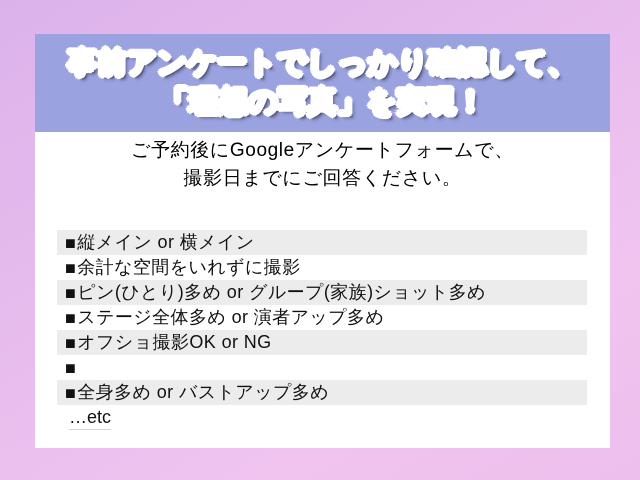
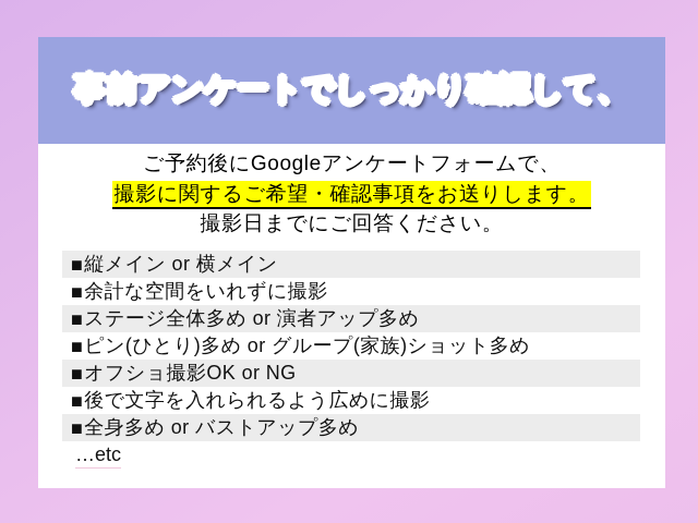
  事前アンケートでしっかり確認して、
- 「理想の写真」を実現！
  ご予約後にGoogleアンケートフォームで、
+ 撮影に関するご希望・確認事項をお送りします。
  撮影日までにご回答ください。
  ■
  縦メイン or 横メイン
  ■
  余計な空間をいれずに撮影
  ■
- ピン(ひとり)多め or グループ(家族)ショット多め
+ ステージ全体多め or 演者アップ多め
  ■
- ステージ全体多め or 演者アップ多め
+ ピン(ひとり)多め or グループ(家族)ショット多め
  ■
  オフショ撮影OK or NG
  ■
+ 後で文字を入れられるよう広めに撮影
  ■
  全身多め or バストアップ多め
  …etc
